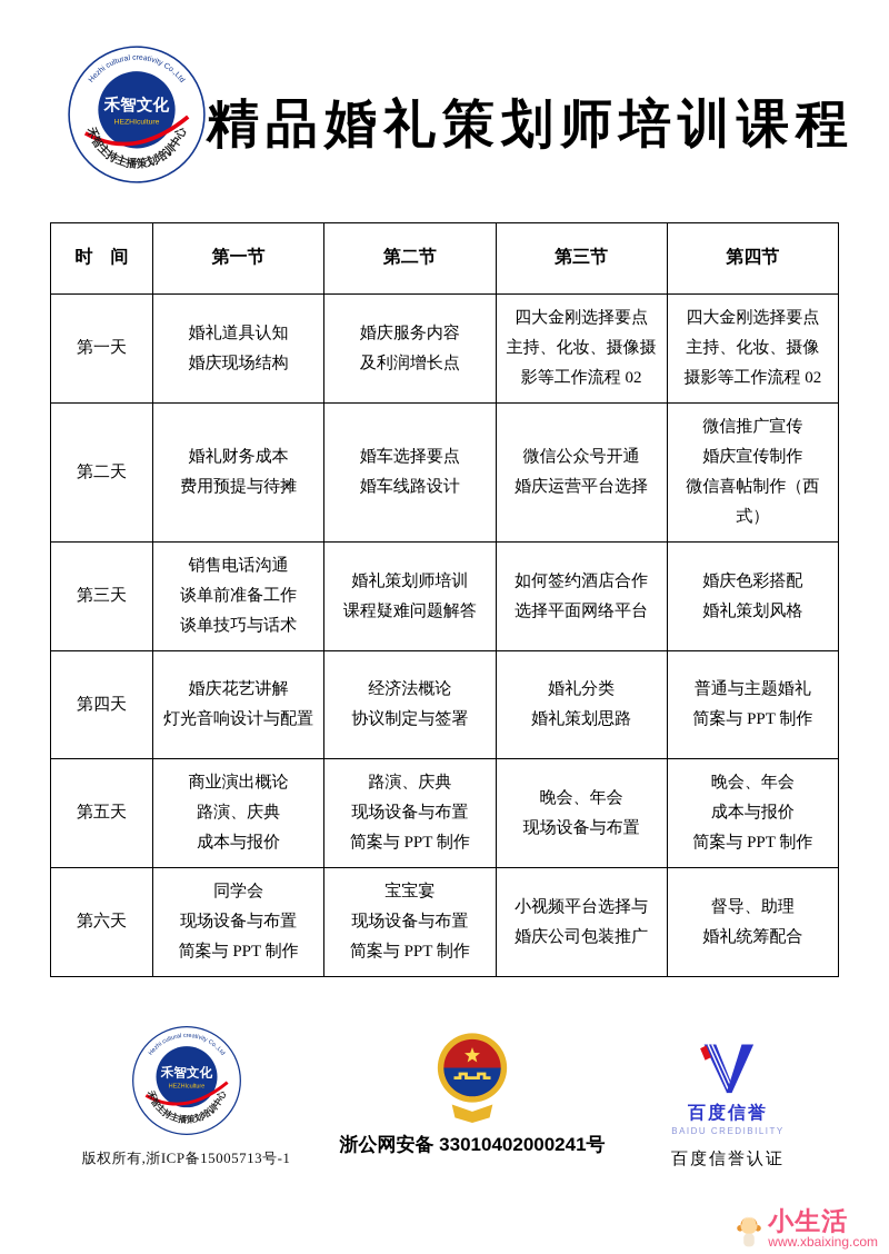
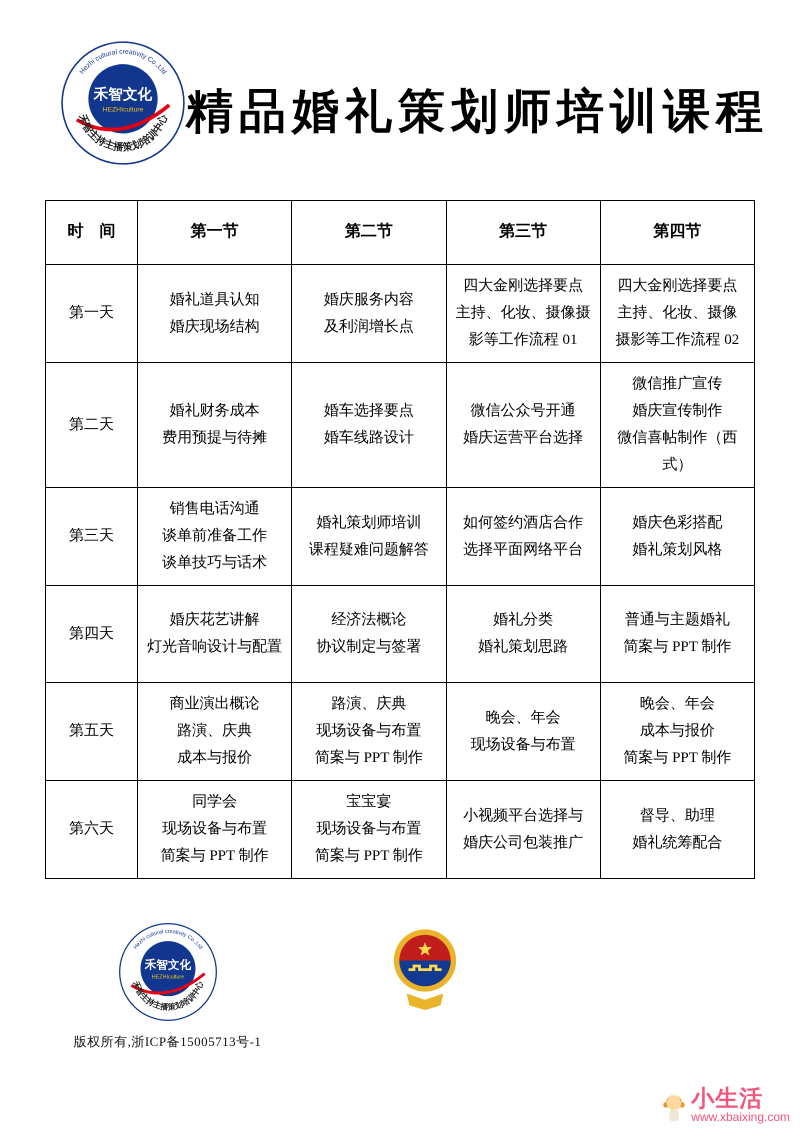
  精品婚礼策划师培训课程
  时 间	第一节	第二节	第三节	第四节
- 第一天	婚礼道具认知 婚庆现场结构	婚庆服务内容 及利润增长点	四大金刚选择要点 主持、化妆、摄像摄 影等工作流程 02	四大金刚选择要点 主持、化妆、摄像 摄影等工作流程 02
+ 第一天	婚礼道具认知 婚庆现场结构	婚庆服务内容 及利润增长点	四大金刚选择要点 主持、化妆、摄像摄 影等工作流程 01	四大金刚选择要点 主持、化妆、摄像 摄影等工作流程 02
  第二天	婚礼财务成本 费用预提与待摊	婚车选择要点 婚车线路设计	微信公众号开通 婚庆运营平台选择	微信推广宣传 婚庆宣传制作 微信喜帖制作（西式）
  第三天	销售电话沟通 谈单前准备工作 谈单技巧与话术	婚礼策划师培训 课程疑难问题解答	如何签约酒店合作 选择平面网络平台	婚庆色彩搭配 婚礼策划风格
  第四天	婚庆花艺讲解 灯光音响设计与配置	经济法概论 协议制定与签署	婚礼分类 婚礼策划思路	普通与主题婚礼 简案与 PPT 制作
  第五天	商业演出概论 路演、庆典 成本与报价	路演、庆典 现场设备与布置 简案与 PPT 制作	晚会、年会 现场设备与布置	晚会、年会 成本与报价 简案与 PPT 制作
  第六天	同学会 现场设备与布置 简案与 PPT 制作	宝宝宴 现场设备与布置 简案与 PPT 制作	小视频平台选择与 婚庆公司包装推广	督导、助理 婚礼统筹配合
  版权所有,浙ICP备15005713号-1
- 浙公网安备 33010402000241号
- 百度信誉
- BAIDU CREDIBILITY
- 百度信誉认证
  小生活
  www.xbaixing.com
